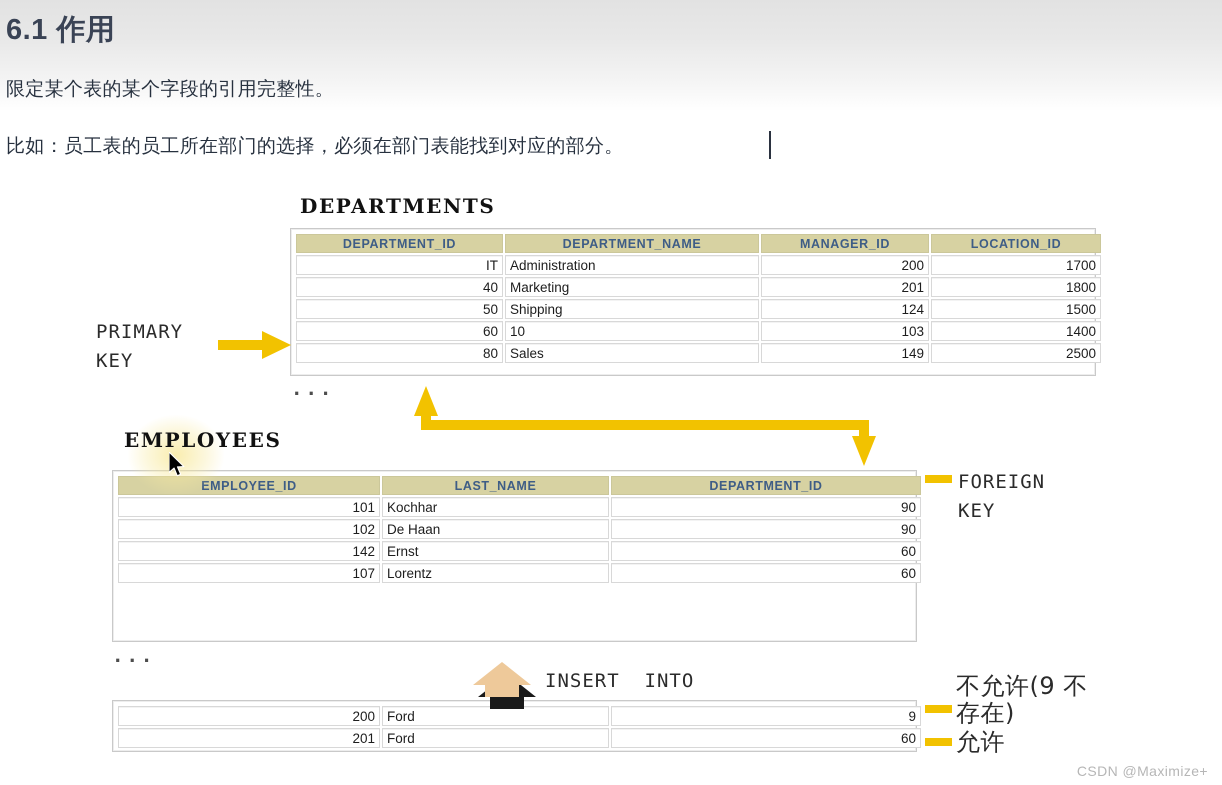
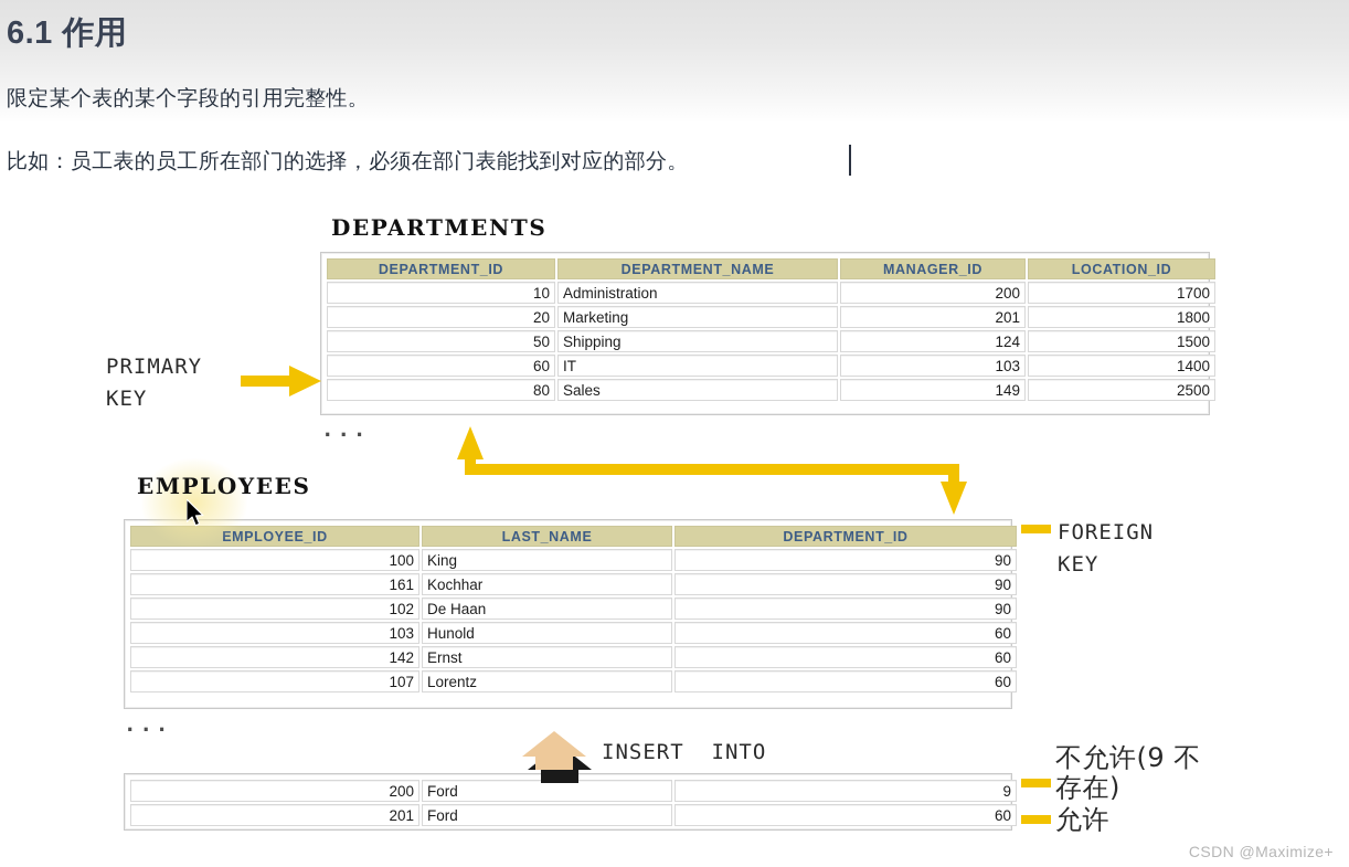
  6.1 作用
  限定某个表的某个字段的引用完整性。
  比如：员工表的员工所在部门的选择，必须在部门表能找到对应的部分。
  DEPARTMENTS
  DEPARTMENT_ID	DEPARTMENT_NAME	MANAGER_ID	LOCATION_ID
- IT	Administration	200	1700
+ 10	Administration	200	1700
- 40	Marketing	201	1800
+ 20	Marketing	201	1800
  50	Shipping	124	1500
- 60	10	103	1400
+ 60	IT	103	1400
  80	Sales	149	2500
  ...
  PRIMARY
  KEY
  EMPLOYEES
  PLOYEE_ID	LAST_NAME	DEPARTMENT_ID
+ 100	King	90
- 101	Kochhar	90
+ 161	Kochhar	90
  102	De Haan	90
+ 103	Hunold	60
  142	Ernst	60
  107	Lorentz	60
  ...
  200	Ford	9
  201	Ford	60
  FOREIGN
  KEY
  INSERT INTO
  不允许(9 不存在)
  允许
  CSDN @Maximize+
